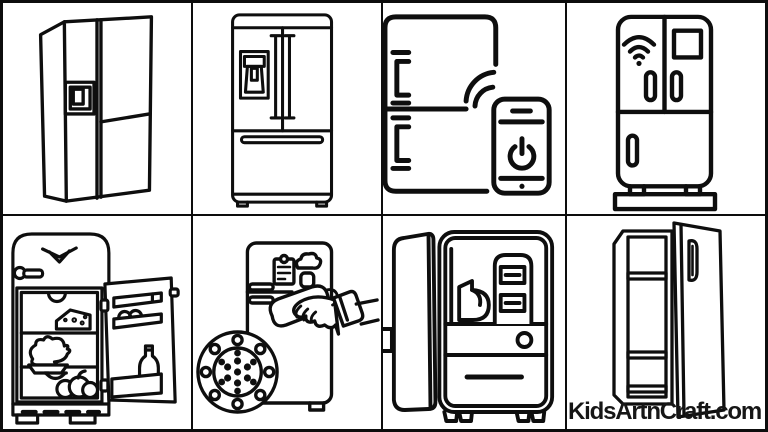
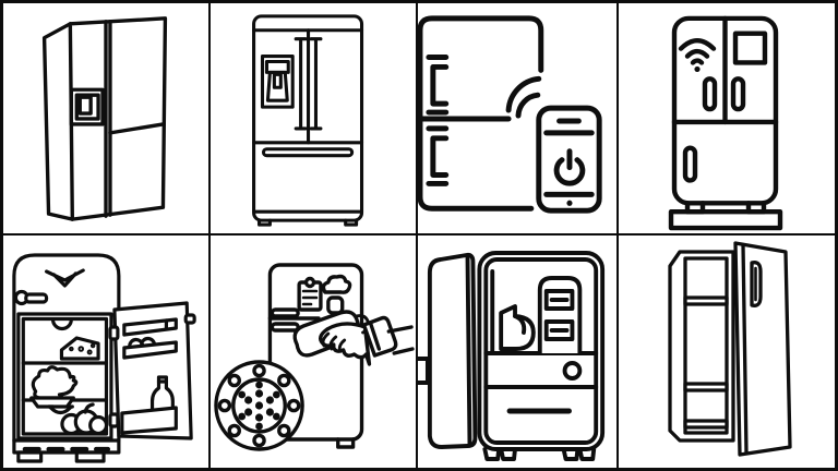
- KidsArtnCraft.com
